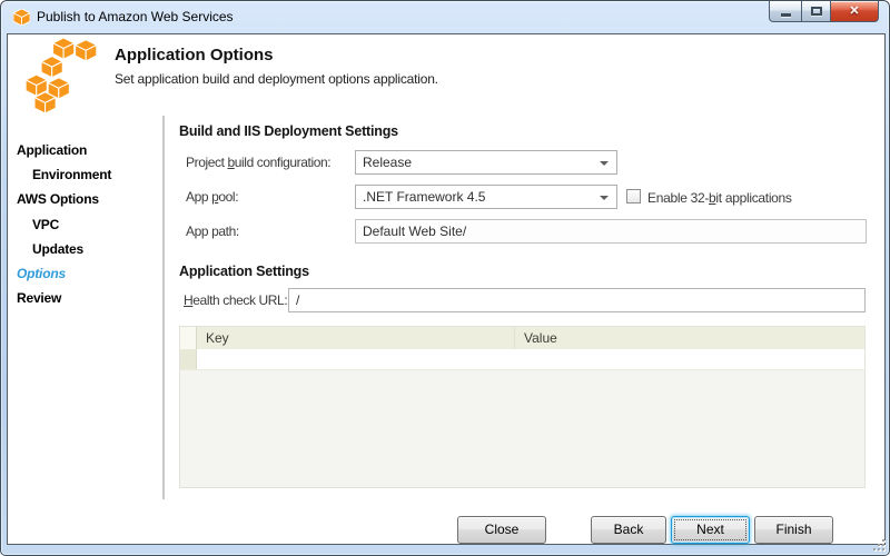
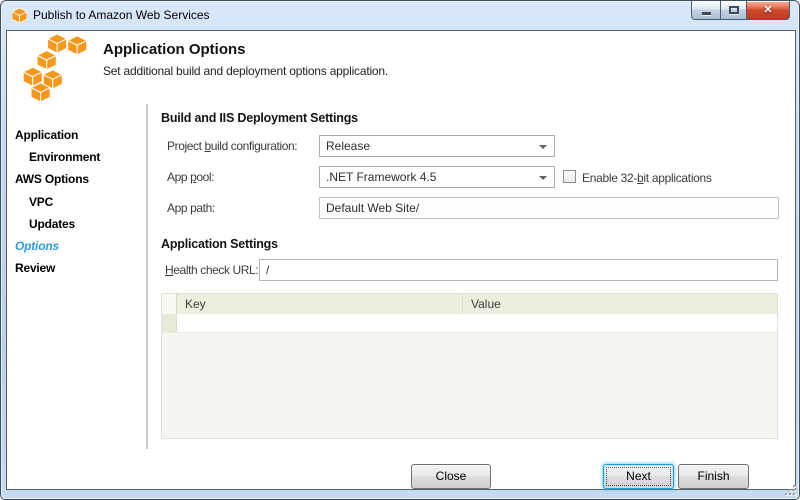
  Publish to Amazon Web Services
  ✕
  Application Options
- Set application build and deployment options application.
+ Set additional build and deployment options application.
  Application
  Environment
  AWS Options
  VPC
  Updates
  Options
  Review
  Build and IIS Deployment Settings
  Project build configuration:
  Release
  App pool:
  .NET Framework 4.5
  Enable 32-bit applications
  App path:
  Default Web Site/
  Application Settings
  Health check URL:
  /
  Key
  Value
  Close
- Back
  Next
  Finish
